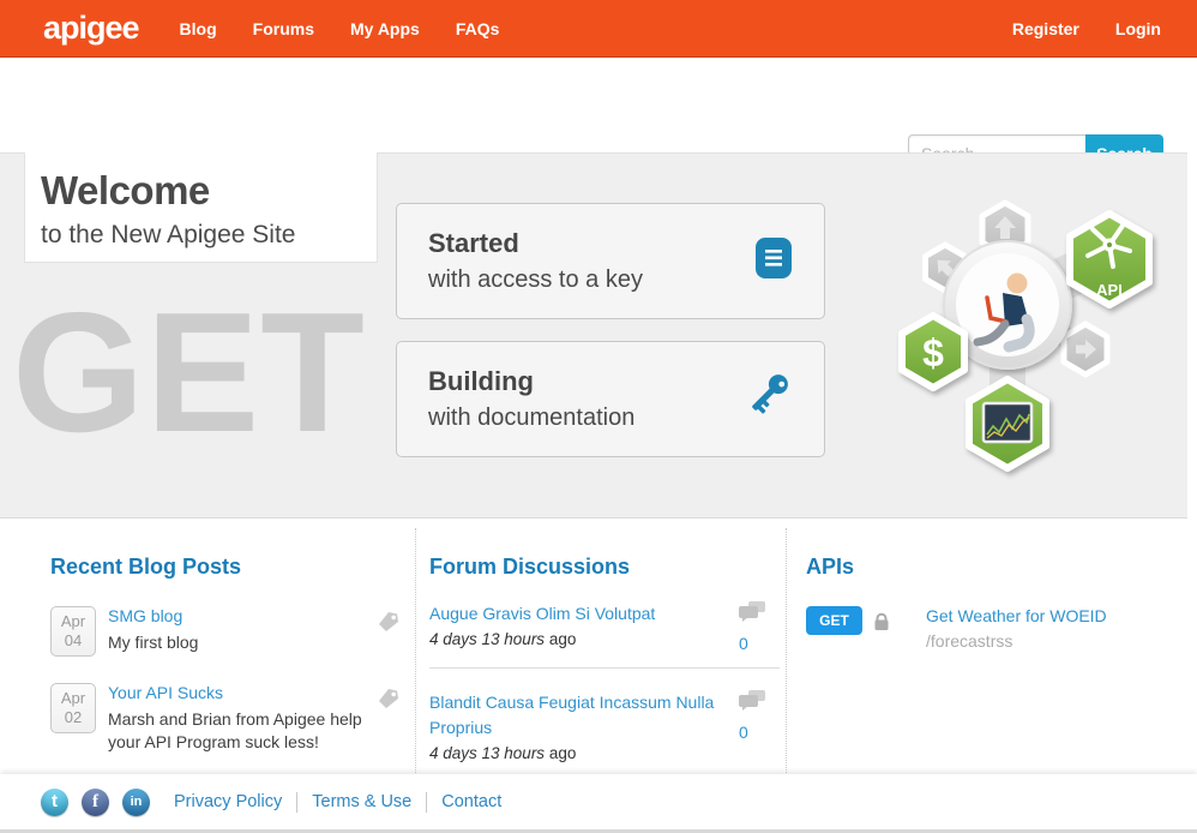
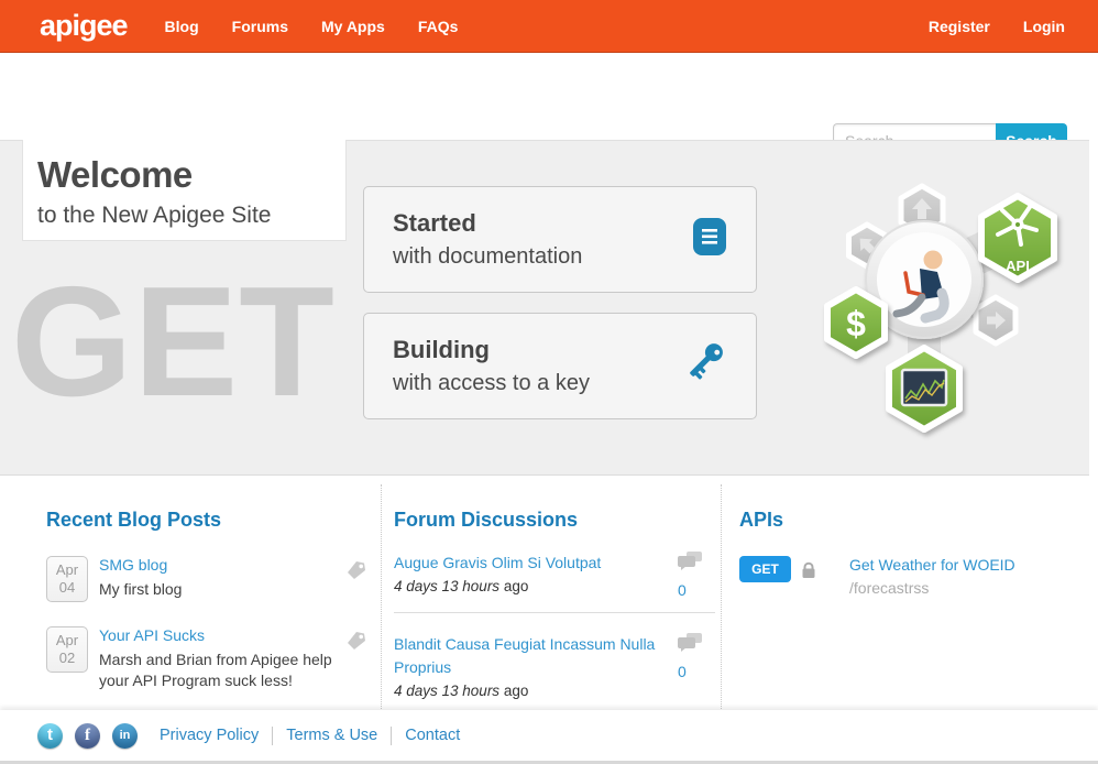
  apigee
  Blog
  Forums
  My Apps
  FAQs
  Register
  Login
  Welcome
  to the New Apigee Site
  GET
  Started
- with access to a key
+ with documentation
  Building
- with documentation
+ with access to a key
  API
  $
  Recent Blog Posts
  Apr
  04
  SMG blog
  My first blog
  Apr
  02
  Your API Sucks
  Marsh and Brian from Apigee help your API Program suck less!
  Forum Discussions
  Augue Gravis Olim Si Volutpat
  4 days 13 hours ago
  0
  Blandit Causa Feugiat Incassum Nulla Proprius
  4 days 13 hours ago
  0
  APIs
  GET
  Get Weather for WOEID
  /forecastrss
  t
  f
  in
  Privacy Policy
  Terms & Use
  Contact
